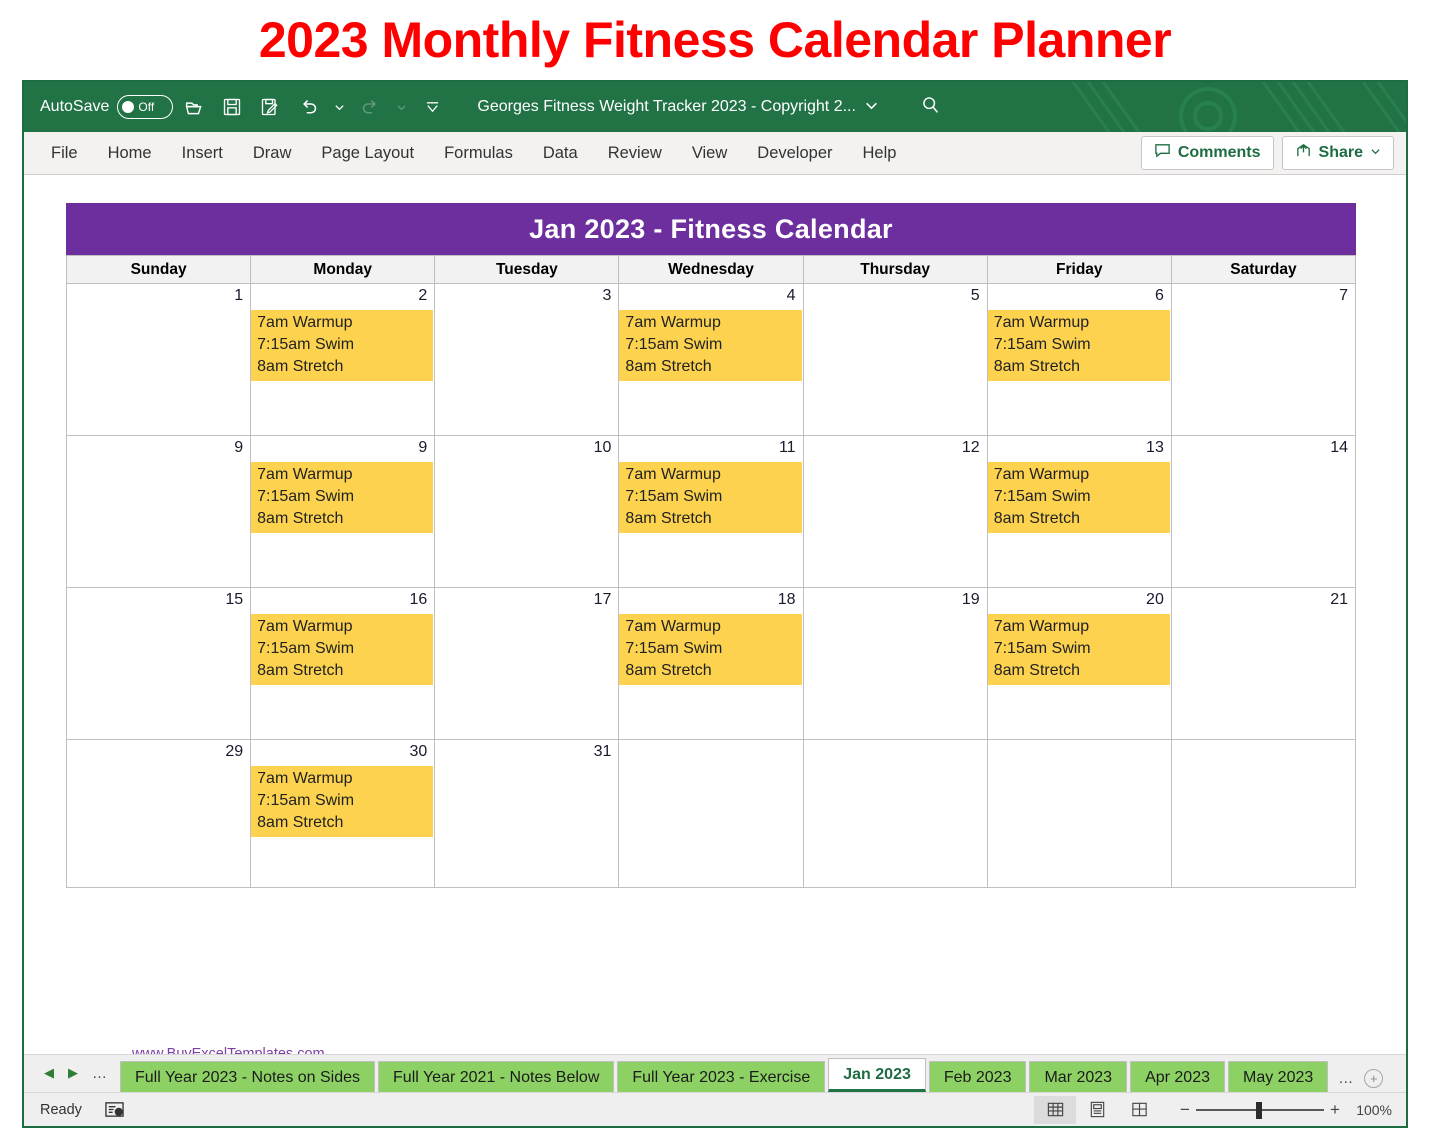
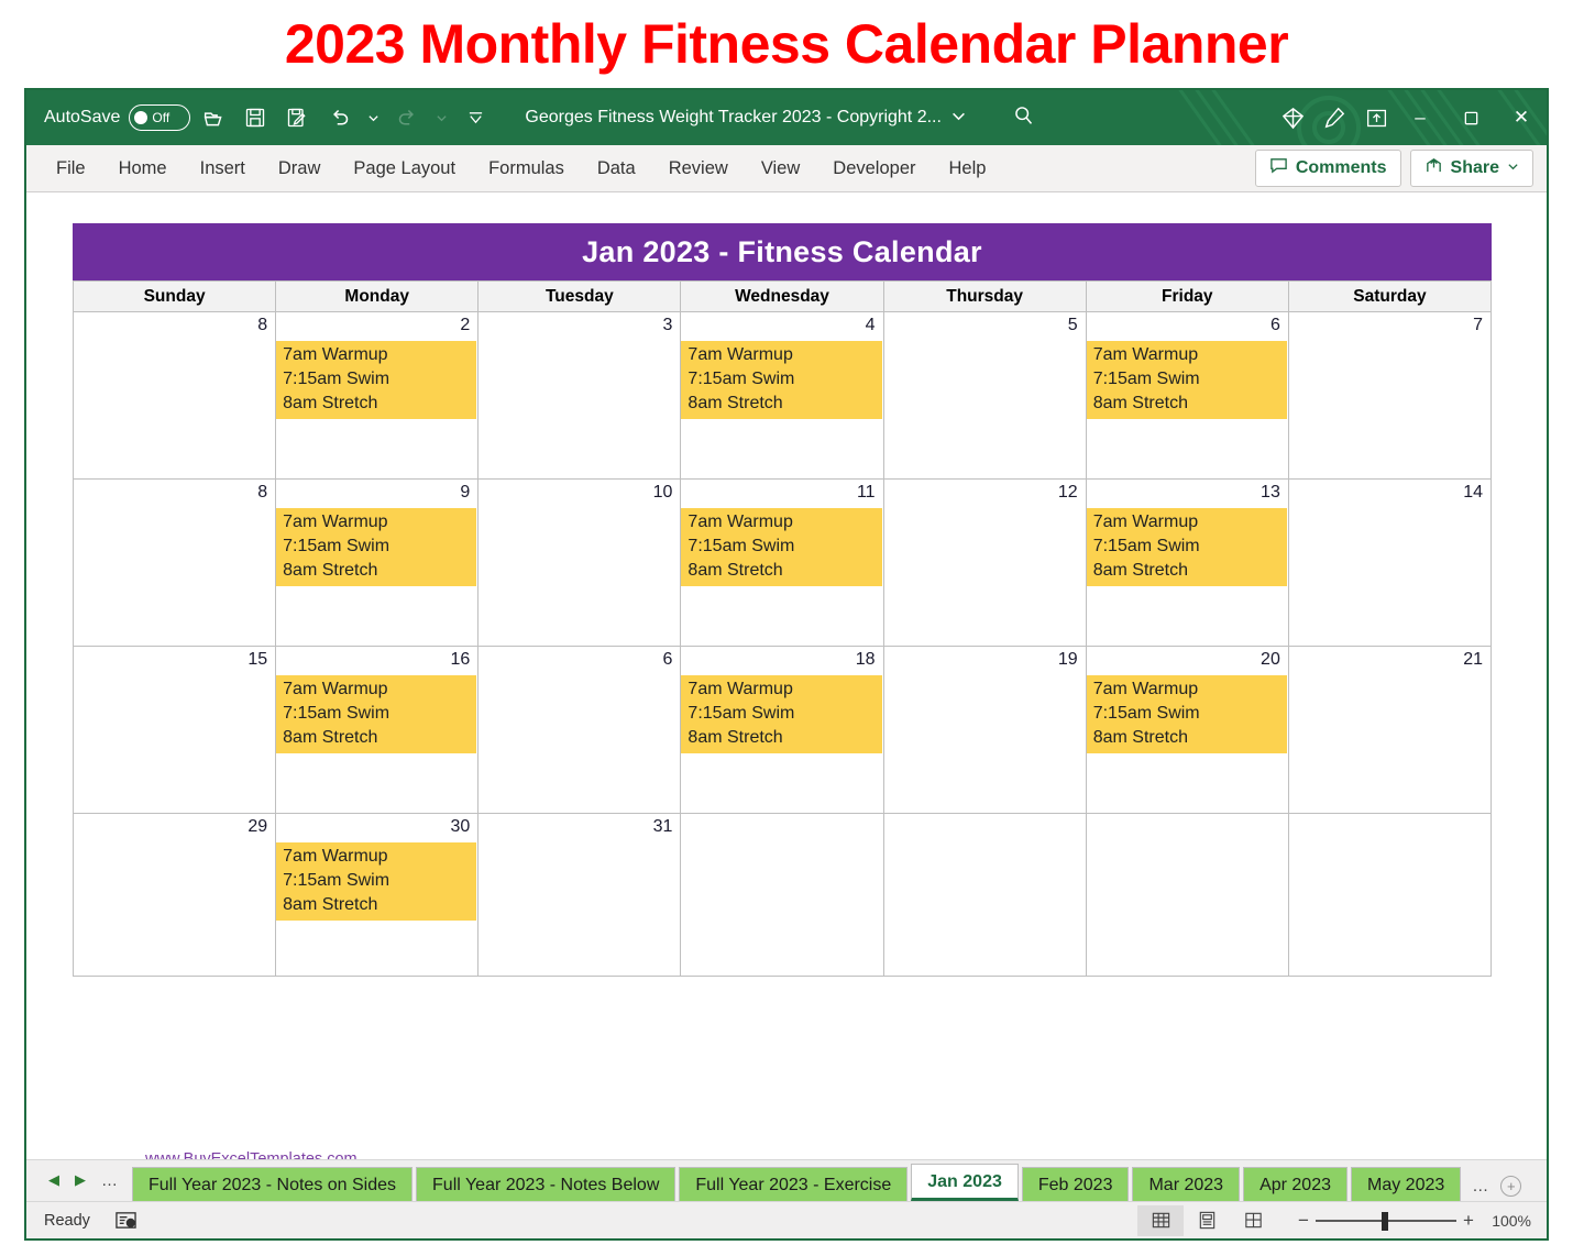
  2023 Monthly Fitness Calendar Planner
  AutoSave
  Off
  Georges Fitness Weight Tracker 2023 - Copyright 2...
+ –
+ ✕
  File
  Home
  Insert
  Draw
  Page Layout
  Formulas
  Data
  Review
  View
  Developer
  Help
  Comments
  Share
  Jan 2023 - Fitness Calendar
  Sunday	Monday	Tuesday	Wednesday	Thursday	Friday	Saturday
- 1	27am Warmup7:15am Swim8am Stretch	3	47am Warmup7:15am Swim8am Stretch	5	67am Warmup7:15am Swim8am Stretch	7
+ 8	27am Warmup7:15am Swim8am Stretch	3	47am Warmup7:15am Swim8am Stretch	5	67am Warmup7:15am Swim8am Stretch	7
- 9	97am Warmup7:15am Swim8am Stretch	10	117am Warmup7:15am Swim8am Stretch	12	137am Warmup7:15am Swim8am Stretch	14
+ 8	97am Warmup7:15am Swim8am Stretch	10	117am Warmup7:15am Swim8am Stretch	12	137am Warmup7:15am Swim8am Stretch	14
- 15	167am Warmup7:15am Swim8am Stretch	17	187am Warmup7:15am Swim8am Stretch	19	207am Warmup7:15am Swim8am Stretch	21
+ 15	167am Warmup7:15am Swim8am Stretch	6	187am Warmup7:15am Swim8am Stretch	19	207am Warmup7:15am Swim8am Stretch	21
  29	307am Warmup7:15am Swim8am Stretch	31
  ◀
  ▶
  …
  Full Year 2023 - Notes on Sides
- Full Year 2021 - Notes Below
+ Full Year 2023 - Notes Below
  Full Year 2023 - Exercise
  Jan 2023
  Feb 2023
  Mar 2023
  Apr 2023
  May 2023
  …
  +
  Ready
  −
  +
  100%
